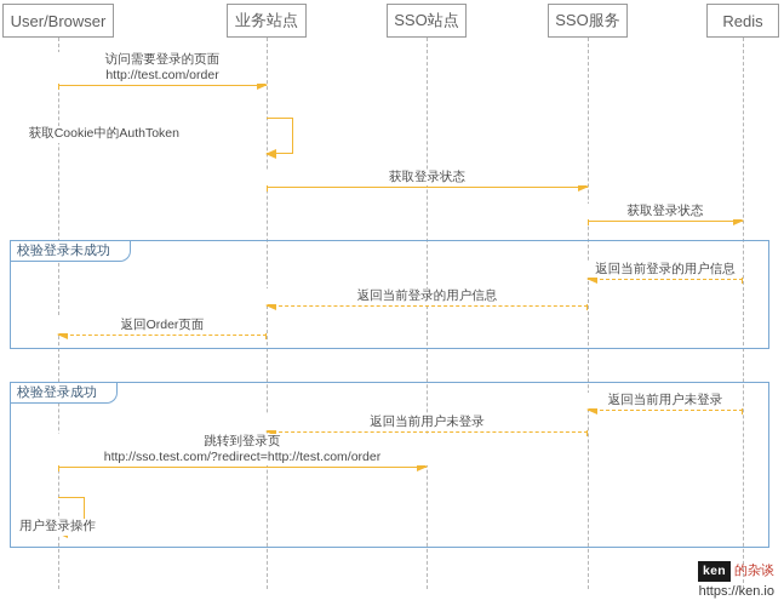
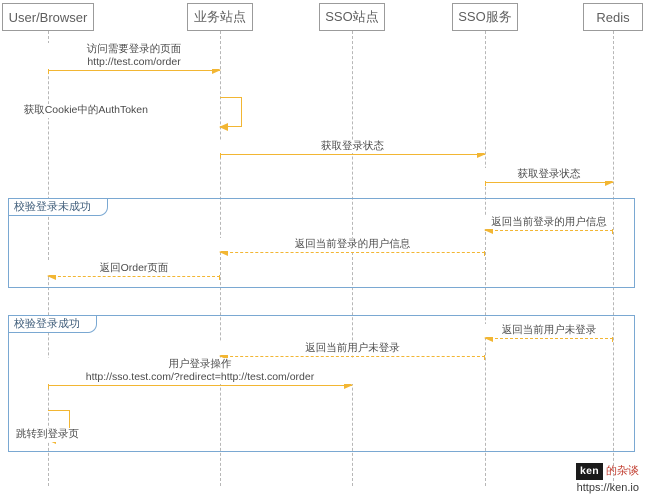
  User/Browser
  业务站点
  SSO站点
  SSO服务
  Redis
  访问需要登录的页面
  http://test.com/order
  获取Cookie中的AuthToken
  获取登录状态
  获取登录状态
  校验登录未成功
  返回当前登录的用户信息
  返回当前登录的用户信息
  返回Order页面
  校验登录成功
  返回当前用户未登录
  返回当前用户未登录
- 跳转到登录页
+ 用户登录操作
  http://sso.test.com/?redirect=http://test.com/order
- 用户登录操作
+ 跳转到登录页
  ken
  的杂谈
  https://ken.io
